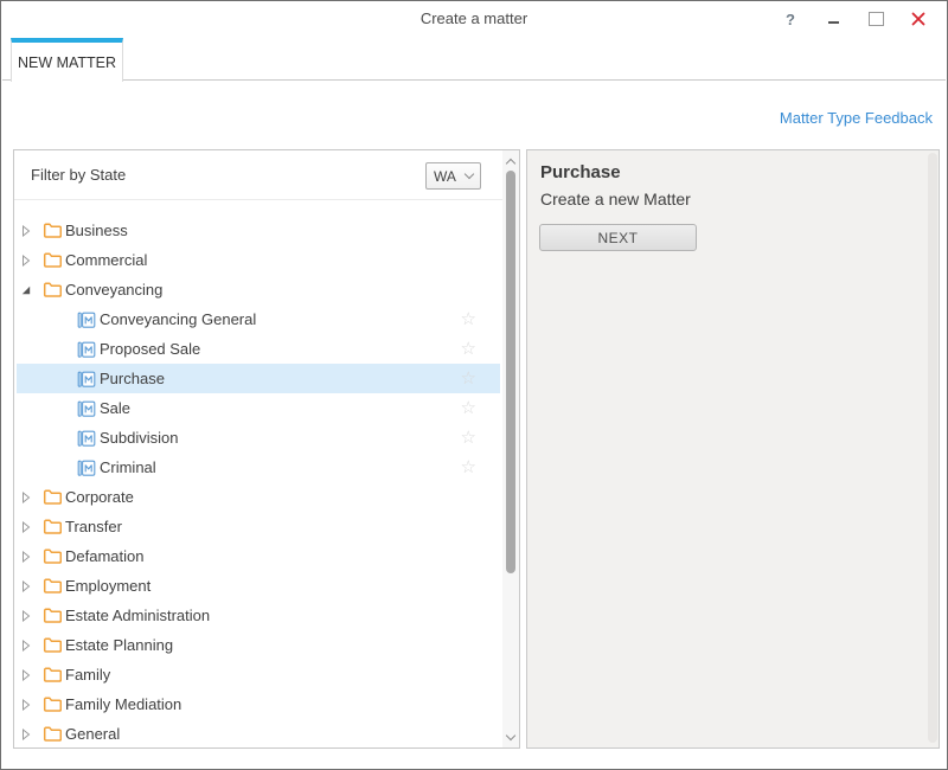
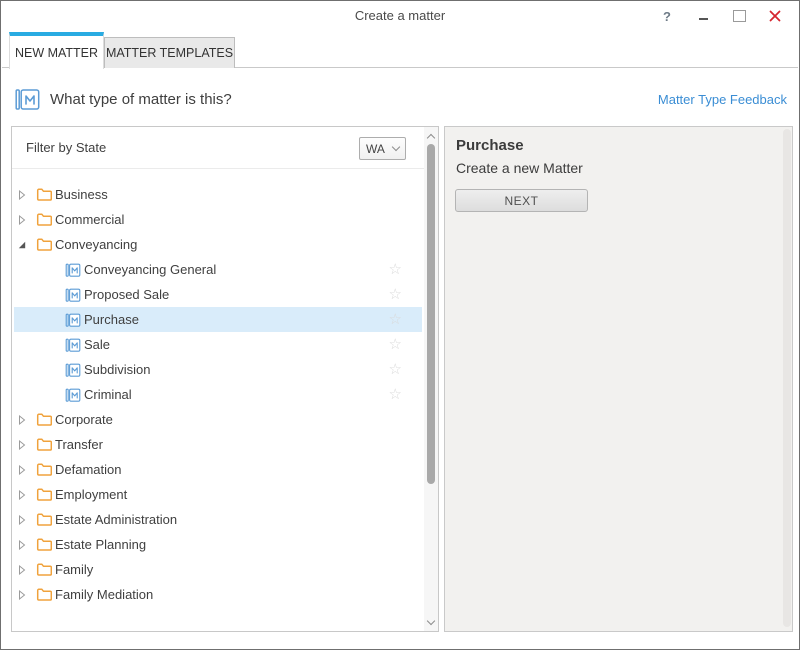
  Create a matter
  ?
  NEW MATTER
+ MATTER TEMPLATES
+ What type of matter is this?
  Matter Type Feedback
  Filter by State
  WA
  Business
  Commercial
  Conveyancing
  Conveyancing General
  Proposed Sale
  Purchase
  Sale
  Subdivision
  Criminal
  Corporate
  Transfer
  Defamation
  Employment
  Estate Administration
  Estate Planning
  Family
  Family Mediation
- General
  Purchase
  Create a new Matter
  NEXT
